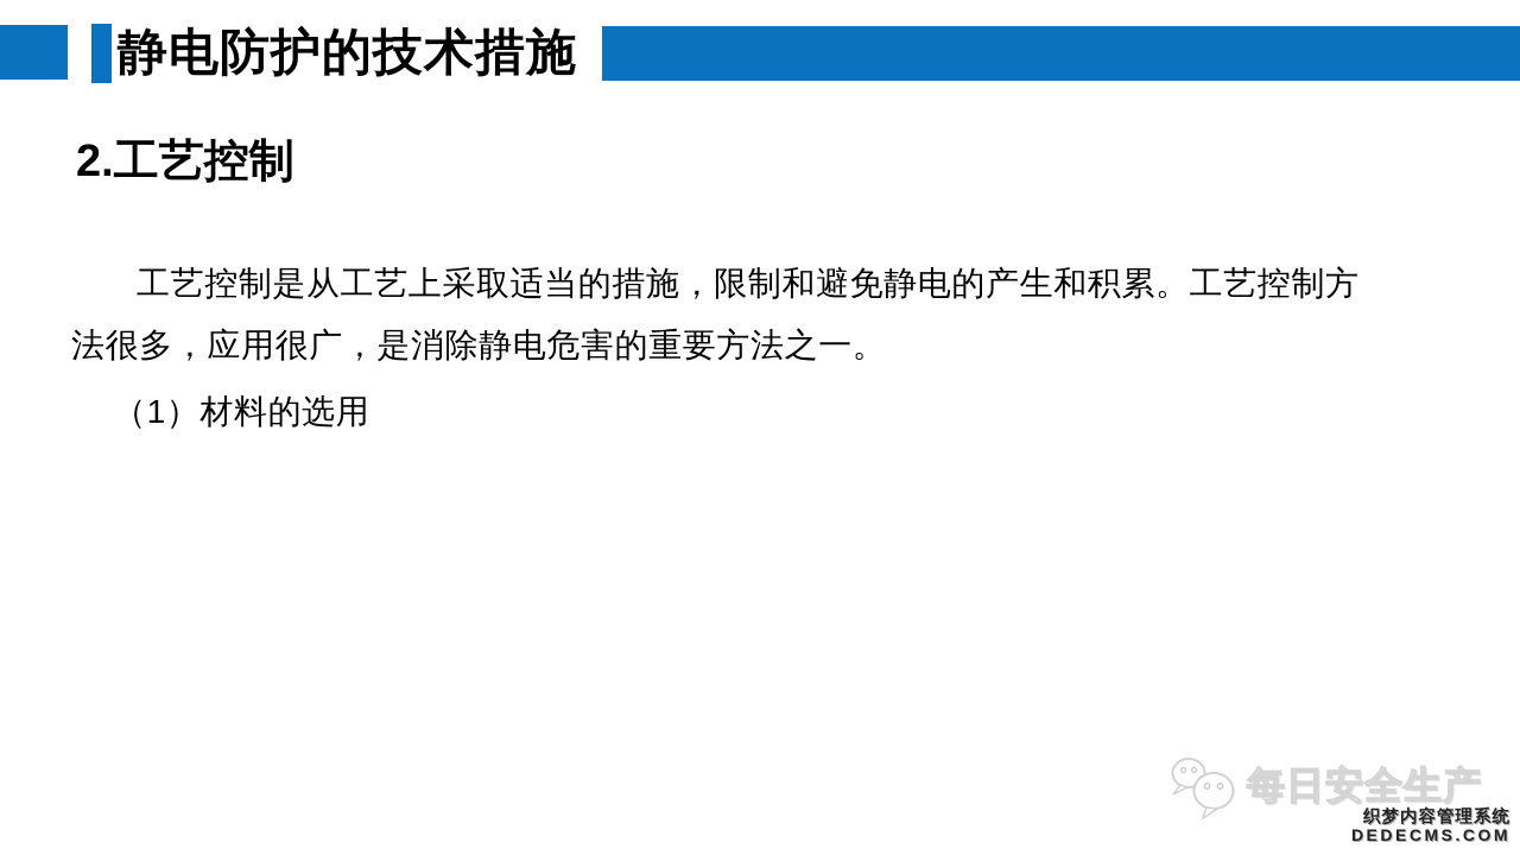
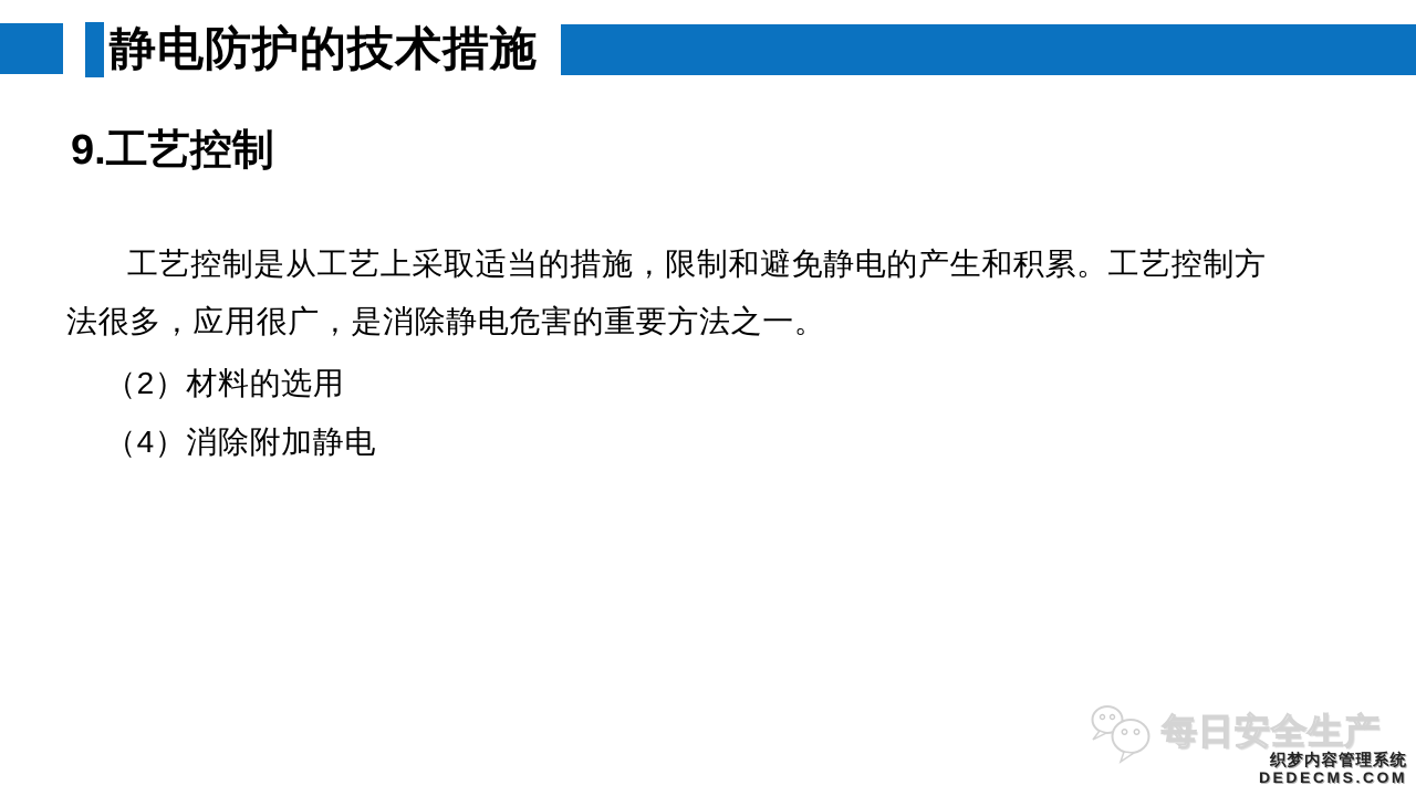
  静电防护的技术措施
- 2.工艺控制
+ 9.工艺控制
  工艺控制是从工艺上采取适当的措施，限制和避免静电的产生和积累。工艺控制方
  法很多，应用很广，是消除静电危害的重要方法之一。
- （1）材料的选用
+ （2）材料的选用
+ （4）消除附加静电
  每日安全生产
  织梦内容管理系统
  DEDECMS.COM
